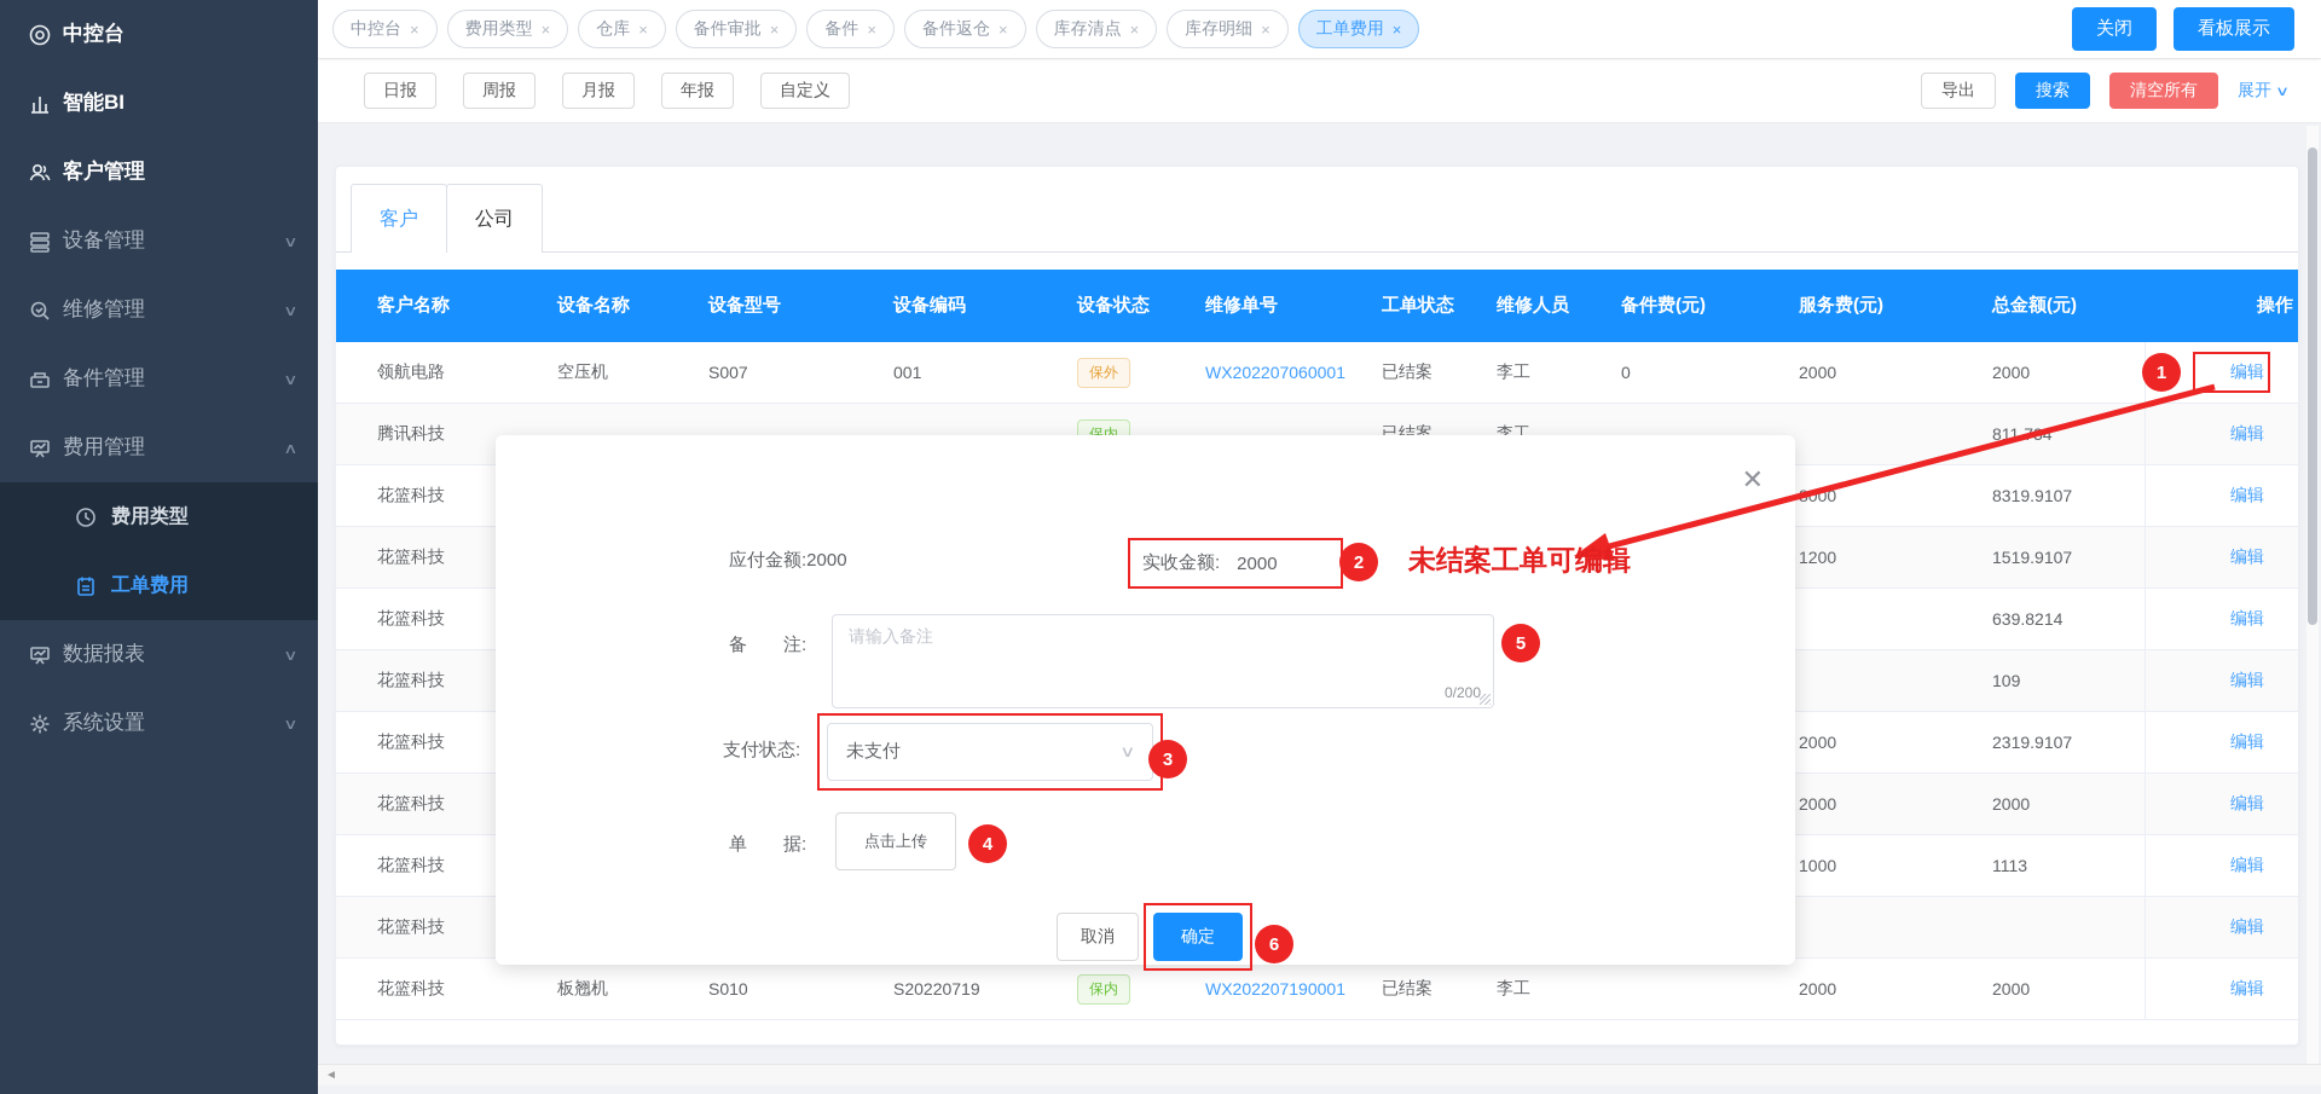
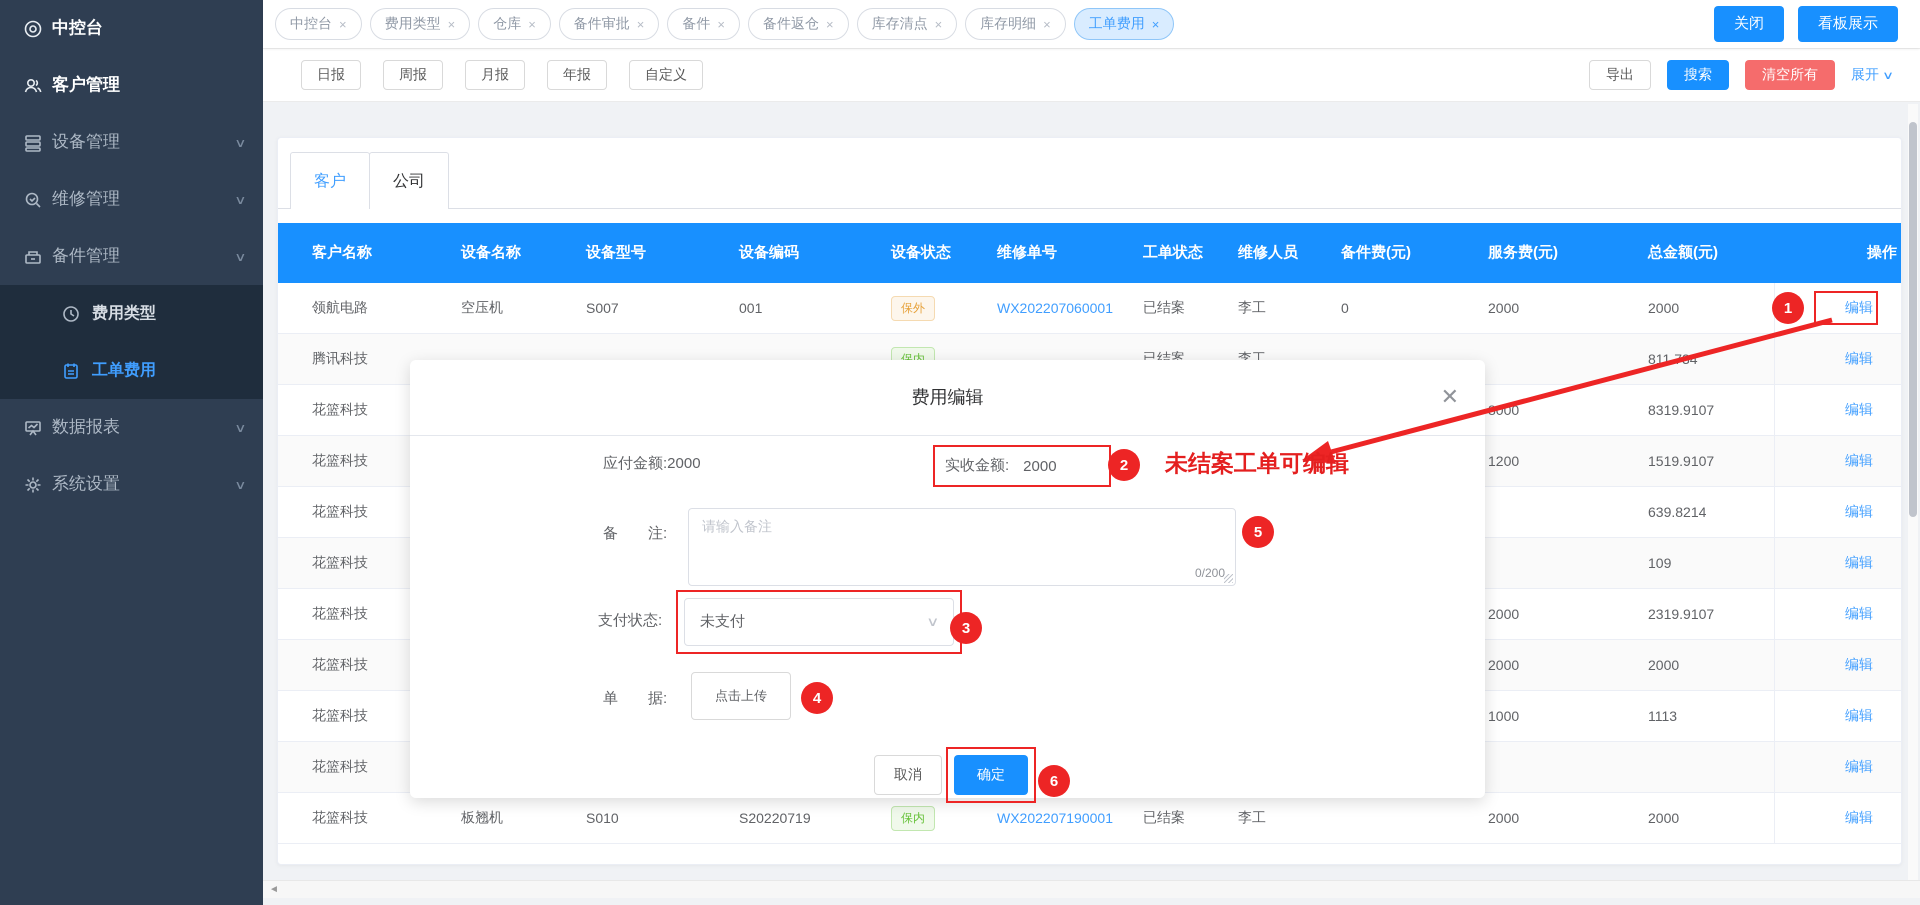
  中控台
- 智能BI
  客户管理
  设备管理
  ∨
  维修管理
  ∨
  备件管理
  ∨
- 费用管理
- ∧
  费用类型
  工单费用
  数据报表
  ∨
  系统设置
  ∨
  中控台
  ×
  费用类型
  ×
  仓库
  ×
  备件审批
  ×
  备件
  ×
  备件返仓
  ×
  库存清点
  ×
  库存明细
  ×
  工单费用
  ×
  关闭
  看板展示
  日报
  周报
  月报
  年报
  自定义
  导出
  搜索
  清空所有
  展开
  ∨
  客户
  公司
  客户名称
  设备名称
  设备型号
  设备编码
  设备状态
  维修单号
  工单状态
  维修人员
  备件费(元)
  服务费(元)
  总金额(元)
  操作
  领航电路
  空压机
  S007
  001
  保外
  WX202207060001
  已结案
  李工
  0
  2000
  2000
  编辑
  腾讯科技
  保内
  已结案
  李工
  编辑
  花篮科技
  8319.9107
  编辑
  花篮科技
  1200
  1519.9107
  编辑
  花篮科技
  639.8214
  编辑
  花篮科技
  109
  编辑
  花篮科技
  2000
  2319.9107
  编辑
  花篮科技
  2000
  2000
  编辑
  花篮科技
  1000
  1113
  编辑
  花篮科技
  编辑
  花篮科技
  板翘机
  S010
  S20220719
  保内
  WX202207190001
  已结案
  李工
  2000
  2000
  编辑
+ 费用编辑
  ✕
  应付金额:2000
  实收金额:
  2000
  备 注:
  请输入备注
  0/200
  支付状态:
  未支付
  ∨
  单 据:
  点击上传
  取消
  确定
  1
  2
  3
  4
  5
  6
  未结案工单可编辑
  ◄
